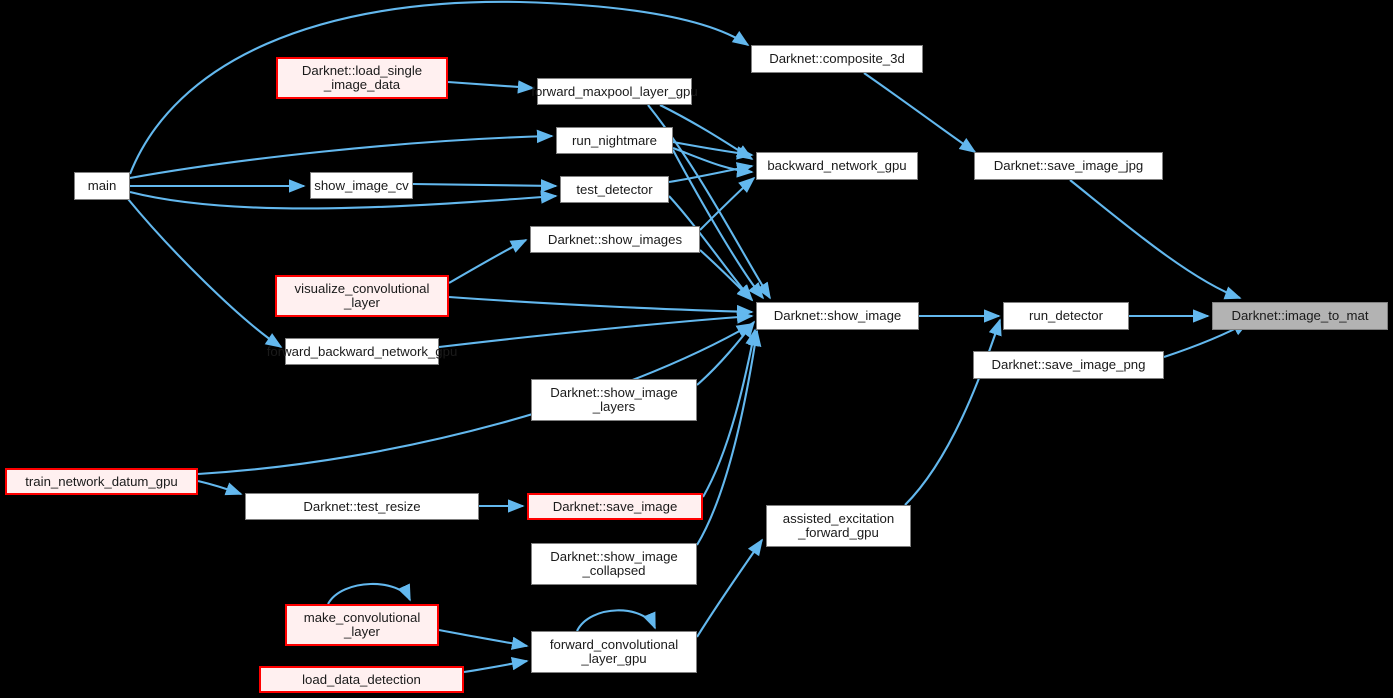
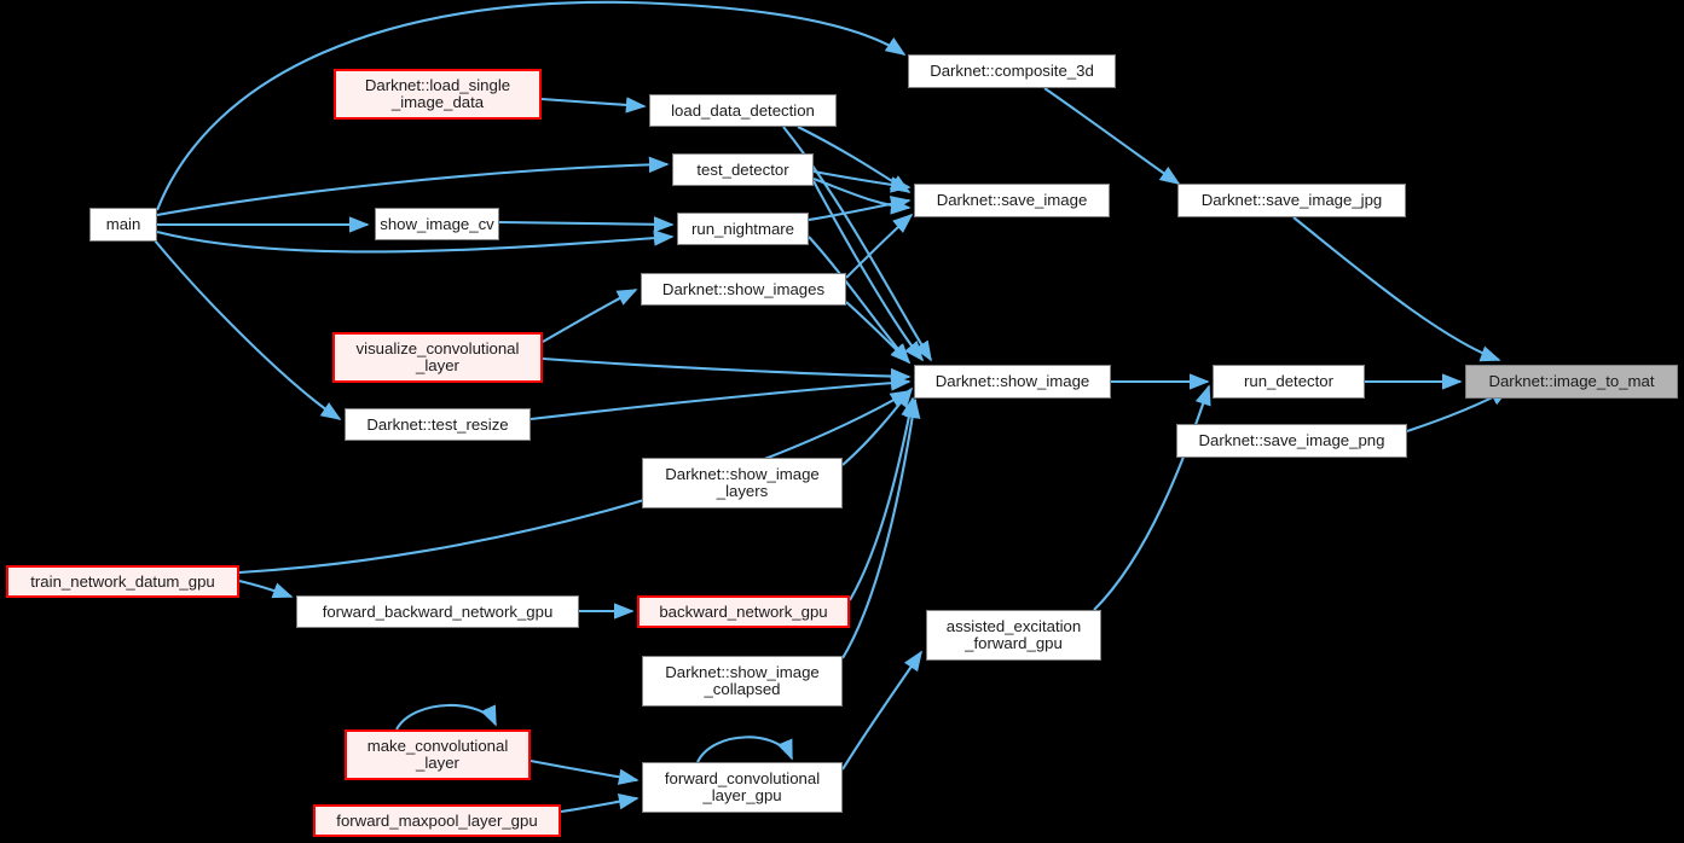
  main
  Darknet::load_single
  _image_data
- forward_maxpool_layer_gpu
+ load_data_detection
  Darknet::composite_3d
- run_nightmare
+ test_detector
- backward_network_gpu
+ Darknet::save_image
  Darknet::save_image_jpg
  show_image_cv
- test_detector
+ run_nightmare
  Darknet::show_images
  visualize_convolutional
  _layer
  Darknet::show_image
  run_detector
  Darknet::image_to_mat
- forward_backward_network_gpu
+ Darknet::test_resize
  Darknet::save_image_png
  Darknet::show_image
  _layers
  train_network_datum_gpu
- Darknet::test_resize
+ forward_backward_network_gpu
- Darknet::save_image
+ backward_network_gpu
  assisted_excitation
  _forward_gpu
  Darknet::show_image
  _collapsed
  make_convolutional
  _layer
  forward_convolutional
  _layer_gpu
- load_data_detection
+ forward_maxpool_layer_gpu
